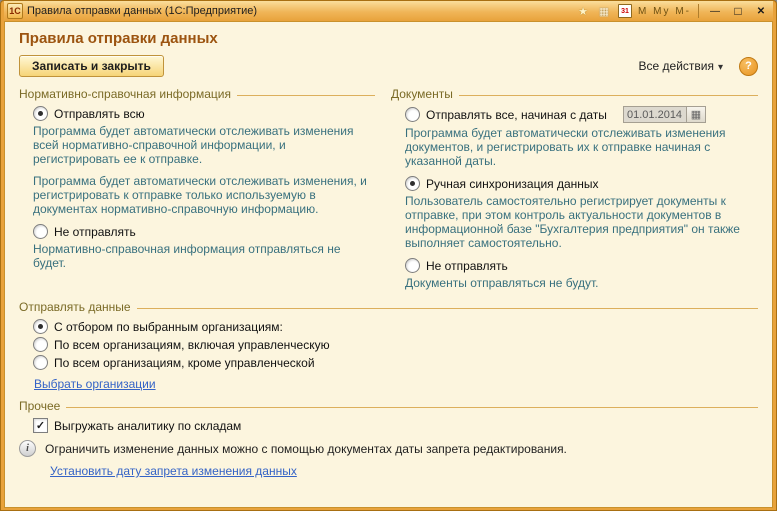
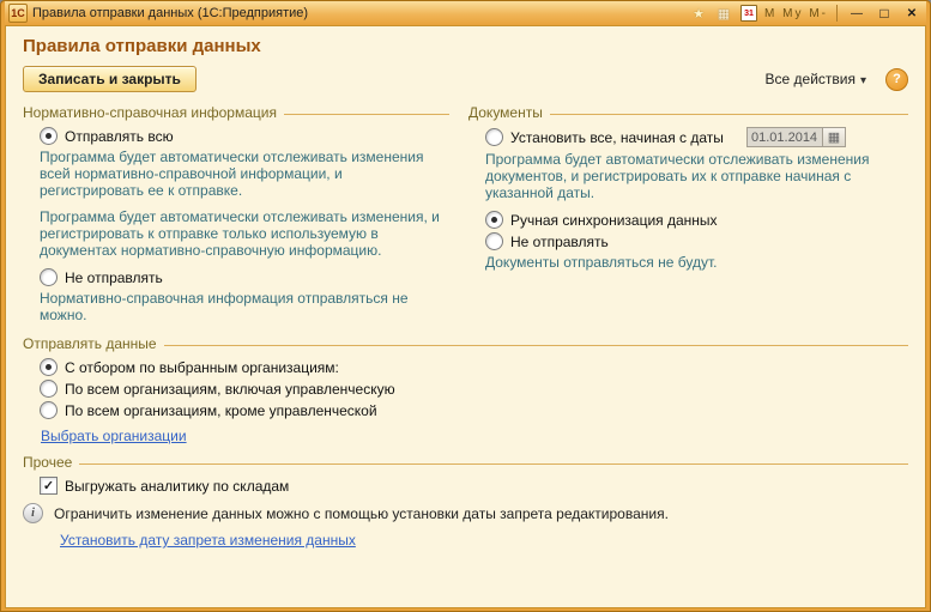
  1С
  Правила отправки данных (1С:Предприятие)
  М Му М-
  Правила отправки данных
  Записать и закрыть
  Все действия
  ?
  Нормативно-справочная информация
  Отправлять всю
  Программа будет автоматически отслеживать изменения всей нормативно-справочной информации, и регистрировать ее к отправке.
  Программа будет автоматически отслеживать изменения, и регистрировать к отправке только используемую в документах нормативно-справочную информацию.
  Не отправлять
- Нормативно-справочная информация отправляться не будет.
+ Нормативно-справочная информация отправляться не можно.
  Документы
- Отправлять все, начиная с даты
+ Установить все, начиная с даты
  01.01.2014
  Программа будет автоматически отслеживать изменения документов, и регистрировать их к отправке начиная с указанной даты.
  Ручная синхронизация данных
- Пользователь самостоятельно регистрирует документы к отправке, при этом контроль актуальности документов в информационной базе "Бухгалтерия предприятия" он также выполняет самостоятельно.
  Не отправлять
  Документы отправляться не будут.
  Отправлять данные
  С отбором по выбранным организациям:
  По всем организациям, включая управленческую
  По всем организациям, кроме управленческой
  Выбрать организации
  Прочее
  Выгружать аналитику по складам
  i
- Ограничить изменение данных можно с помощью документах даты запрета редактирования.
+ Ограничить изменение данных можно с помощью установки даты запрета редактирования.
  Установить дату запрета изменения данных
